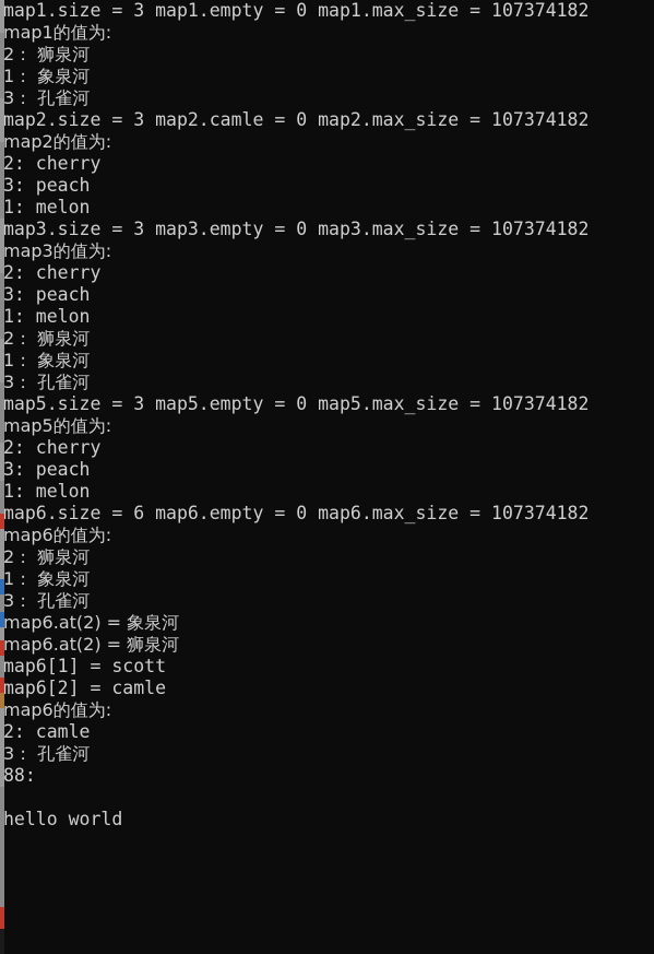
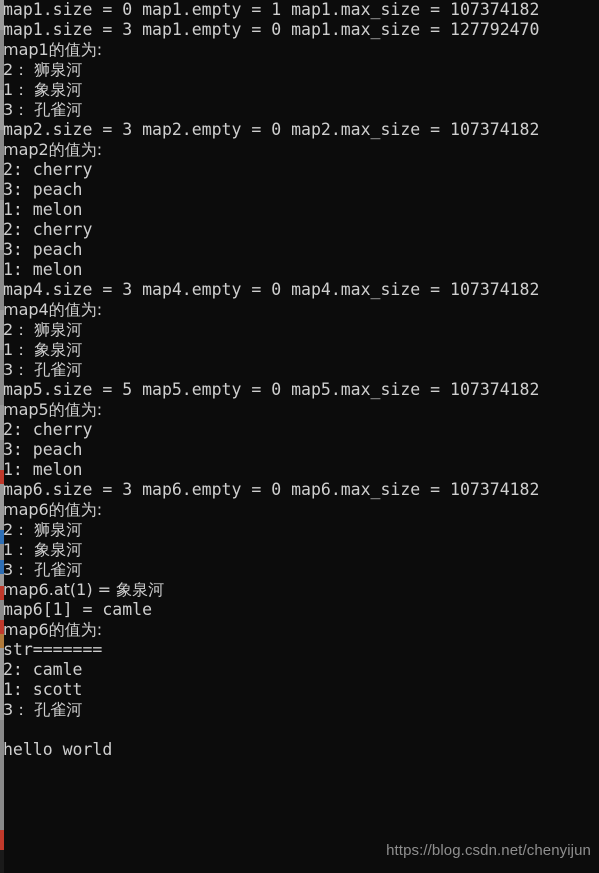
+ map1.size = 0 map1.empty = 1 map1.max_size = 107374182
- map1.size = 3 map1.empty = 0 map1.max_size = 107374182
+ map1.size = 3 map1.empty = 0 map1.max_size = 127792470
  map1的值为:
  2： 狮泉河
  1： 象泉河
  3： 孔雀河
- map2.size = 3 map2.camle = 0 map2.max_size = 107374182
+ map2.size = 3 map2.empty = 0 map2.max_size = 107374182
  map2的值为:
  2: cherry
  3: peach
  1: melon
- map3.size = 3 map3.empty = 0 map3.max_size = 107374182
- map3的值为:
  2: cherry
  3: peach
  1: melon
+ map4.size = 3 map4.empty = 0 map4.max_size = 107374182
+ map4的值为:
  2： 狮泉河
  1： 象泉河
  3： 孔雀河
- map5.size = 3 map5.empty = 0 map5.max_size = 107374182
+ map5.size = 5 map5.empty = 0 map5.max_size = 107374182
  map5的值为:
  2: cherry
  3: peach
  1: melon
- map6.size = 6 map6.empty = 0 map6.max_size = 107374182
+ map6.size = 3 map6.empty = 0 map6.max_size = 107374182
  map6的值为:
  2： 狮泉河
  1： 象泉河
  3： 孔雀河
- map6.at(2) = 象泉河
+ map6.at(1) = 象泉河
- map6.at(2) = 狮泉河
- map6[1] = scott
- map6[2] = camle
+ map6[1] = camle
  map6的值为:
+ str=======
  2: camle
+ 1: scott
  3： 孔雀河
- 88:
  hello world
+ https://blog.csdn.net/chenyijun
